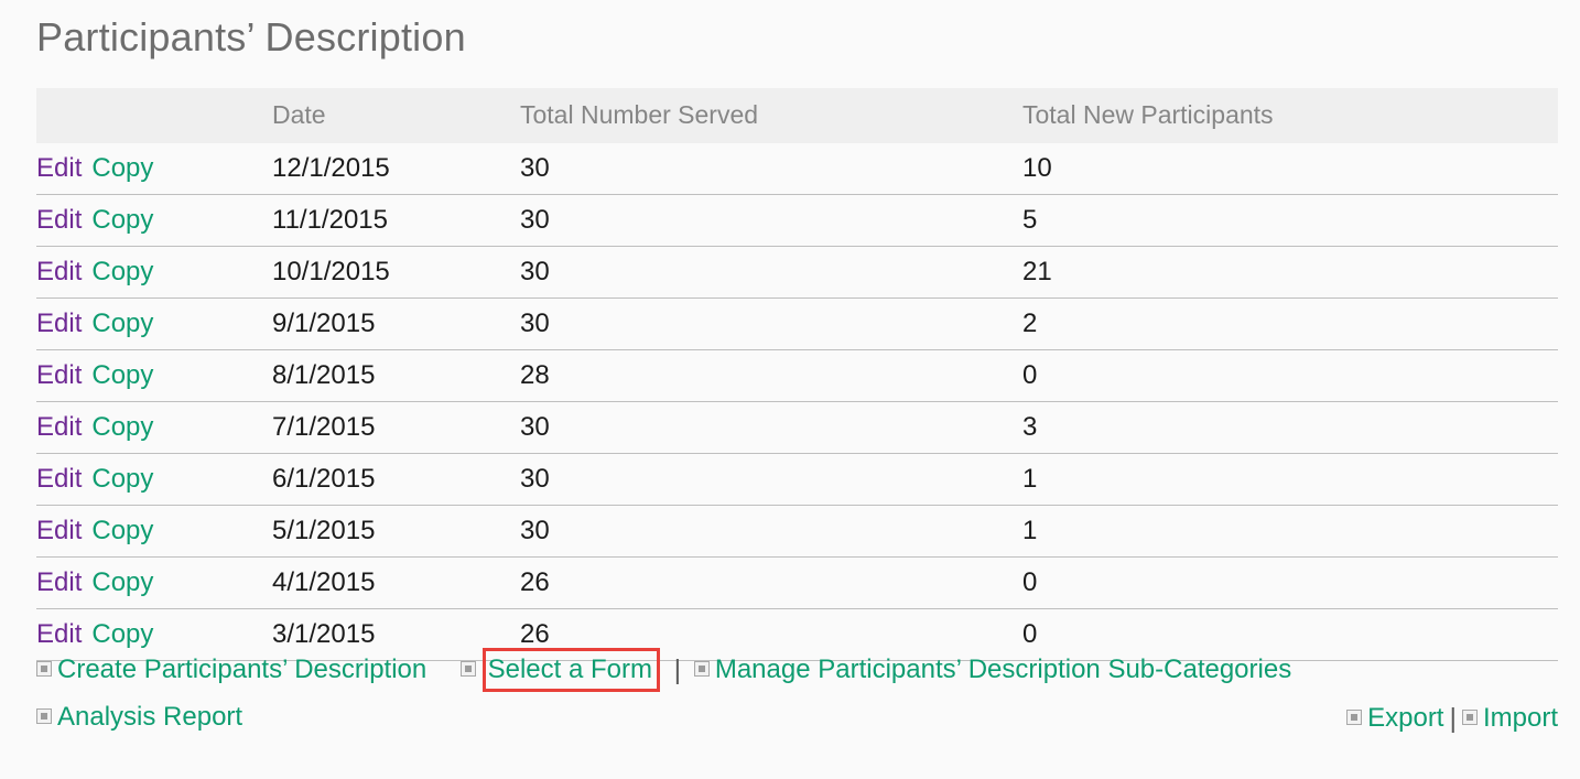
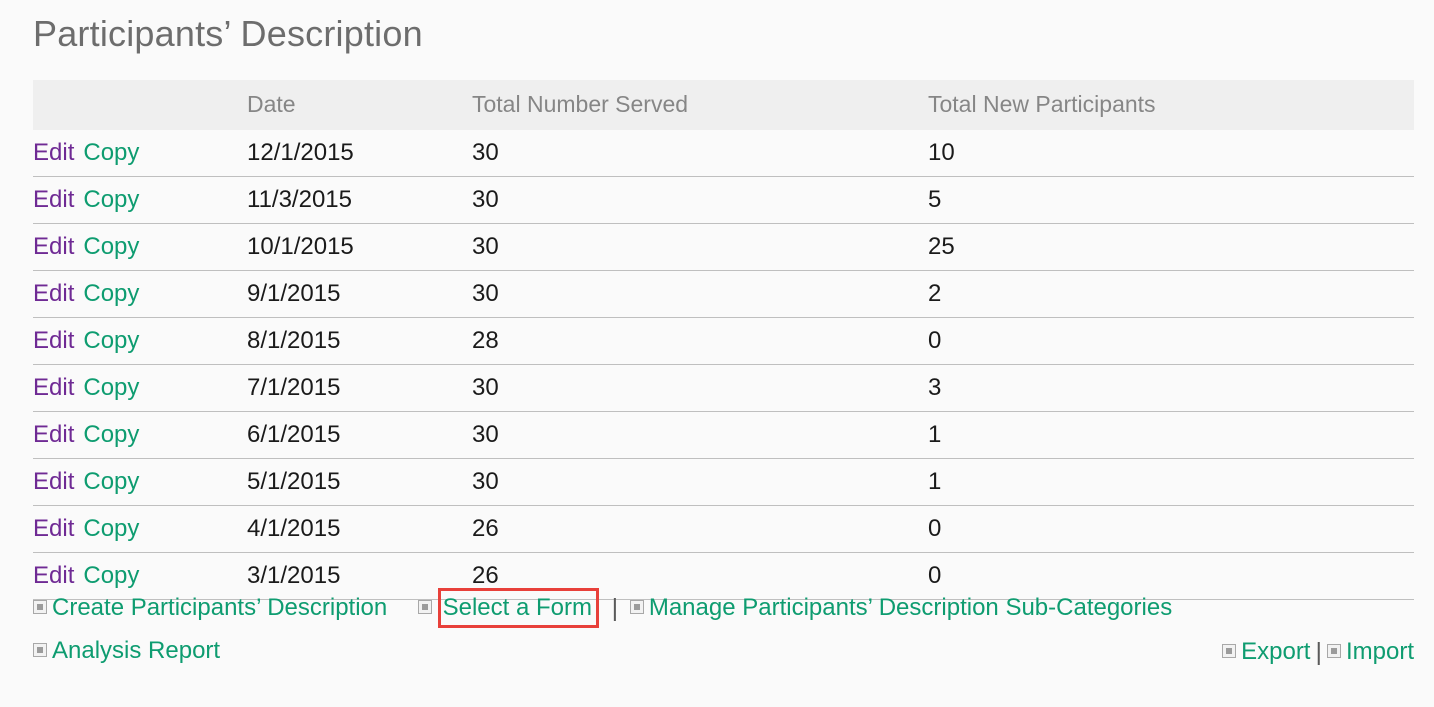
  Participants’ Description
  	Date	Total Number Served	Total New Participants
  Edit Copy	12/1/2015	30	10
- Edit Copy	11/1/2015	30	5
+ Edit Copy	11/3/2015	30	5
- Edit Copy	10/1/2015	30	21
+ Edit Copy	10/1/2015	30	25
  Edit Copy	9/1/2015	30	2
  Edit Copy	8/1/2015	28	0
  Edit Copy	7/1/2015	30	3
  Edit Copy	6/1/2015	30	1
  Edit Copy	5/1/2015	30	1
  Edit Copy	4/1/2015	26	0
  Edit Copy	3/1/2015	26	0
  Create Participants’ Description Select a Form | Manage Participants’ Description Sub-Categories
  Analysis Report
  Export | Import
